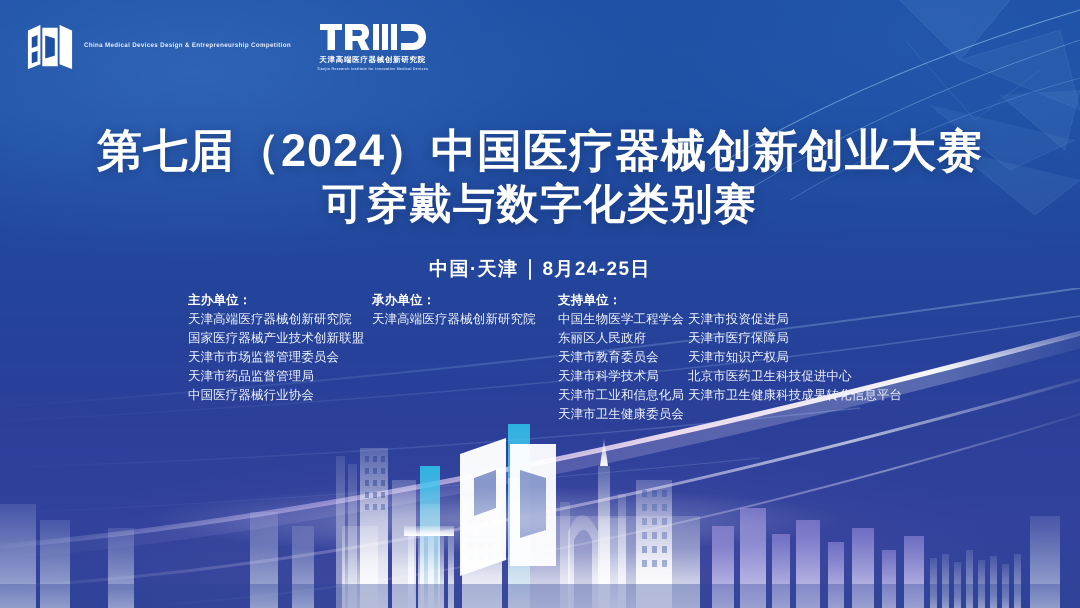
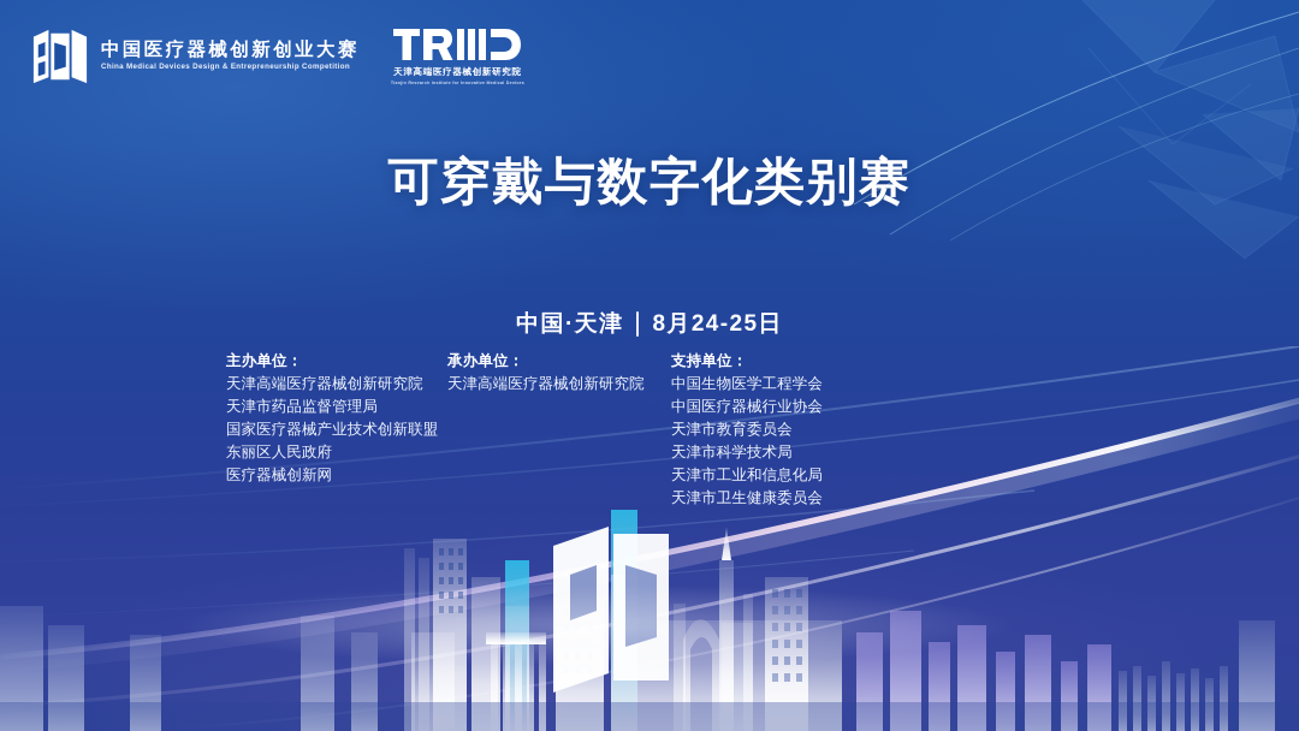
+ 中国医疗器械创新创业大赛
  天津高端医疗器械创新研究院
- 第七届（2024）中国医疗器械创新创业大赛
  可穿戴与数字化类别赛
  中国·天津
  8月24-25日
  主办单位：
  天津高端医疗器械创新研究院
- 国家医疗器械产业技术创新联盟
+ 天津市药品监督管理局
- 天津市市场监督管理委员会
- 天津市药品监督管理局
+ 国家医疗器械产业技术创新联盟
- 中国医疗器械行业协会
+ 东丽区人民政府
+ 医疗器械创新网
  承办单位：
  天津高端医疗器械创新研究院
  支持单位：
  中国生物医学工程学会
- 东丽区人民政府
+ 中国医疗器械行业协会
  天津市教育委员会
  天津市科学技术局
  天津市工业和信息化局
  天津市卫生健康委员会
- 天津市投资促进局
- 天津市医疗保障局
- 天津市知识产权局
- 北京市医药卫生科技促进中心
- 天津市卫生健康科技成果转化信息平台
